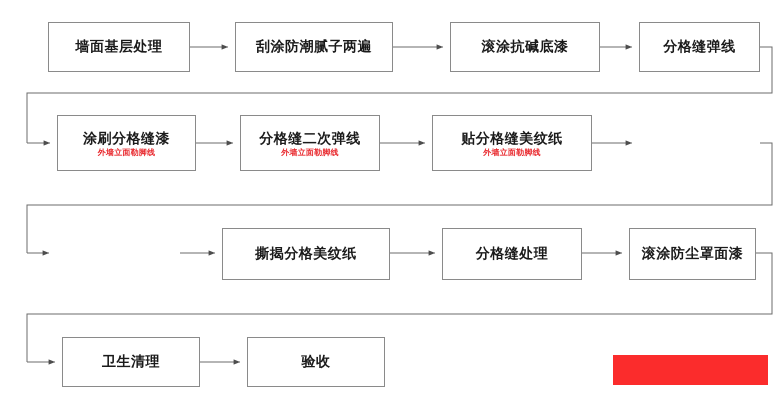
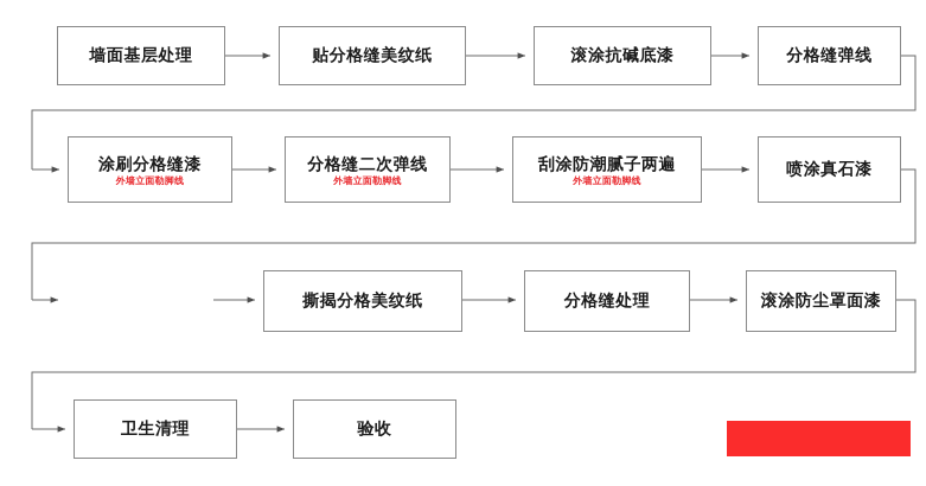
  墙面基层处理
- 刮涂防潮腻子两遍
+ 贴分格缝美纹纸
  滚涂抗碱底漆
  分格缝弹线
  涂刷分格缝漆
  外墙立面勒脚线
  分格缝二次弹线
  外墙立面勒脚线
- 贴分格缝美纹纸
+ 刮涂防潮腻子两遍
  外墙立面勒脚线
+ 喷涂真石漆
  撕揭分格美纹纸
  分格缝处理
  滚涂防尘罩面漆
  卫生清理
  验收
